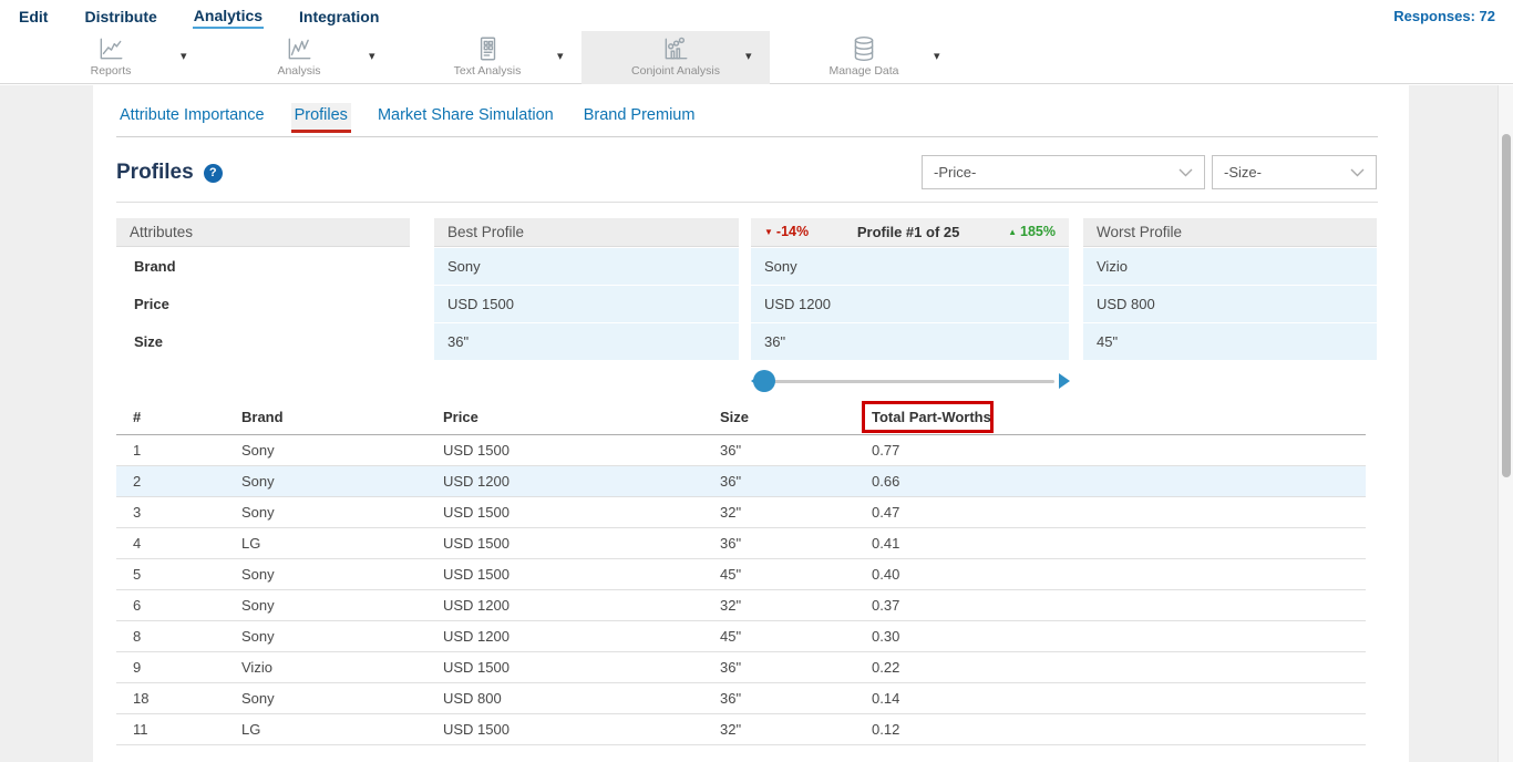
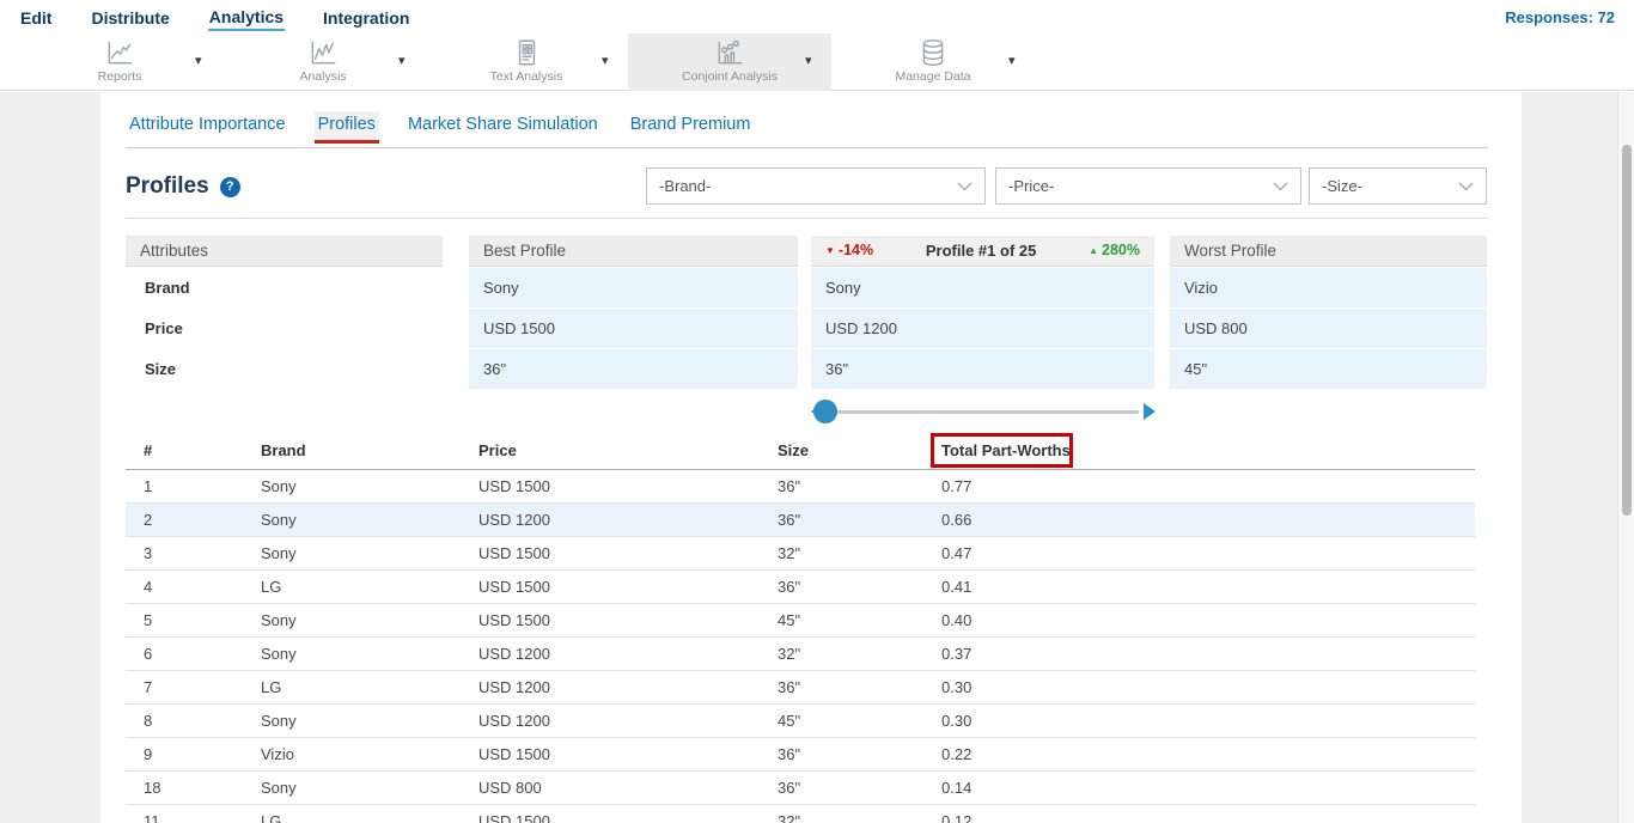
  Edit
  Distribute
  Analytics
  Integration
  Responses: 72
  Reports
  ▾
  Analysis
  ▾
  Text Analysis
  ▾
  Conjoint Analysis
  ▾
  Manage Data
  ▾
  Attribute Importance
  Profiles
  Market Share Simulation
  Brand Premium
  Profiles
  ?
+ -Brand-
  -Price-
  -Size-
  Attributes
  Brand
  Price
  Size
  Best Profile
  Sony
  USD 1500
  36"
  ▼ -14%
  Profile #1 of 25
- ▲ 185%
+ ▲ 280%
  Sony
  USD 1200
  36"
  Worst Profile
  Vizio
  USD 800
  45"
  #	Brand	Price	Size	Total Part-Worths
  1	Sony	USD 1500	36"	0.77
  2	Sony	USD 1200	36"	0.66
  3	Sony	USD 1500	32"	0.47
  4	LG	USD 1500	36"	0.41
  5	Sony	USD 1500	45"	0.40
  6	Sony	USD 1200	32"	0.37
+ 7	LG	USD 1200	36"	0.30
  8	Sony	USD 1200	45"	0.30
  9	Vizio	USD 1500	36"	0.22
  18	Sony	USD 800	36"	0.14
  11	LG	USD 1500	32"	0.12
